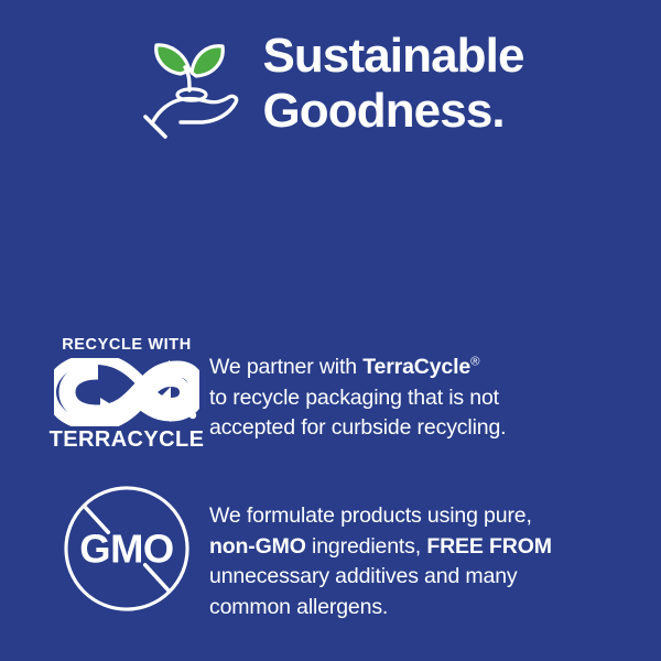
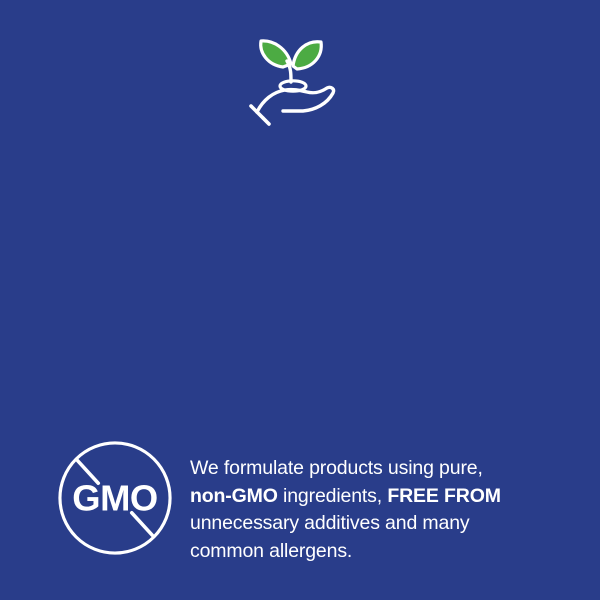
- Sustainable
- Goodness.
- RECYCLE WITH
- TERRACYCLE
- We partner with TerraCycle®
- to recycle packaging that is not
- accepted for curbside recycling.
  GMO
  We formulate products using pure,
  non-GMO ingredients, FREE FROM
  unnecessary additives and many
  common allergens.
